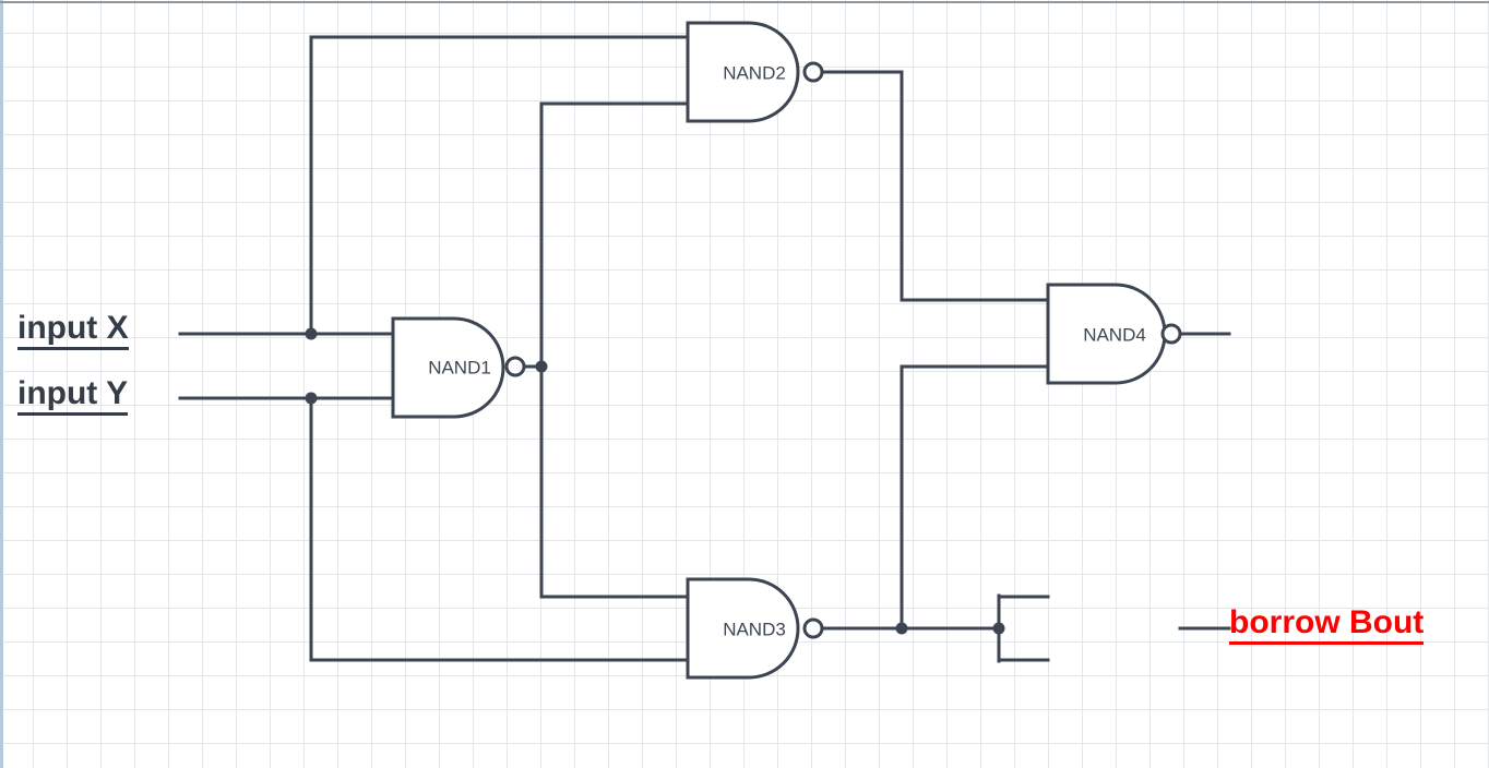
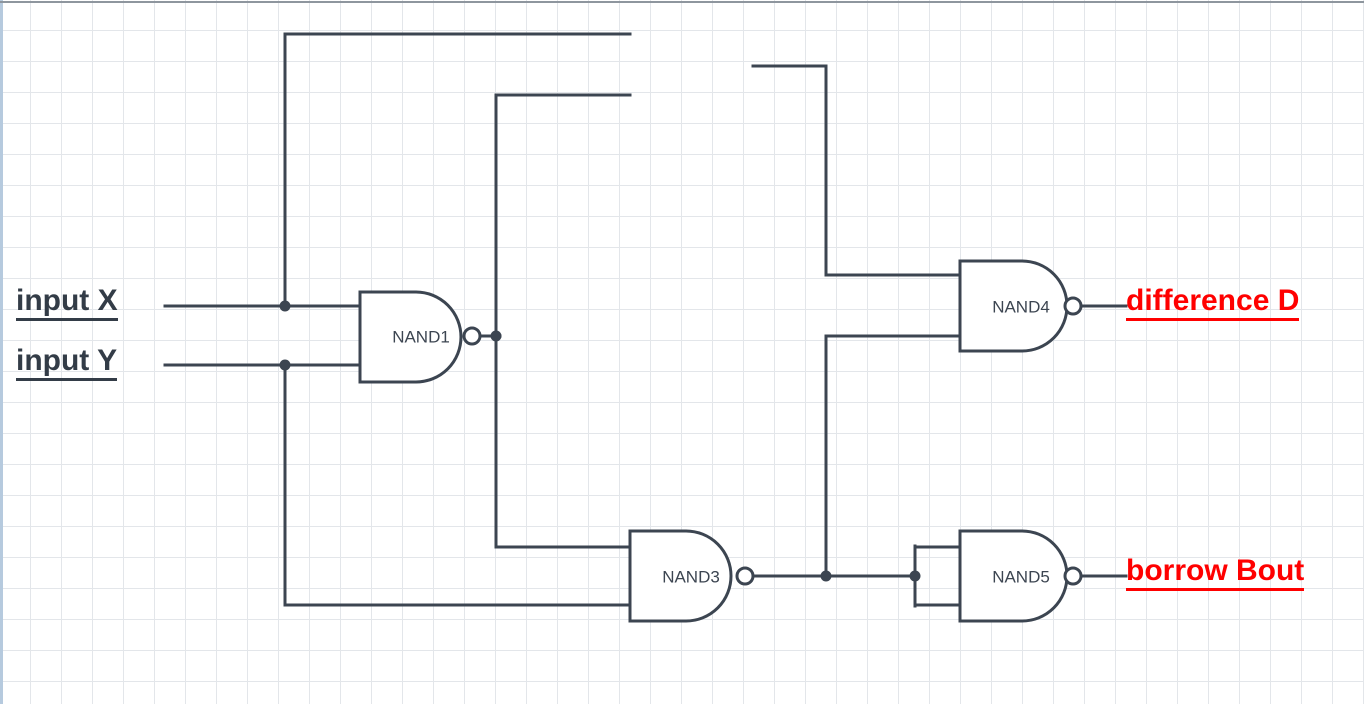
  NAND1
- NAND2
  NAND3
  NAND4
+ NAND5
  input X
  input Y
+ difference D
  borrow Bout
